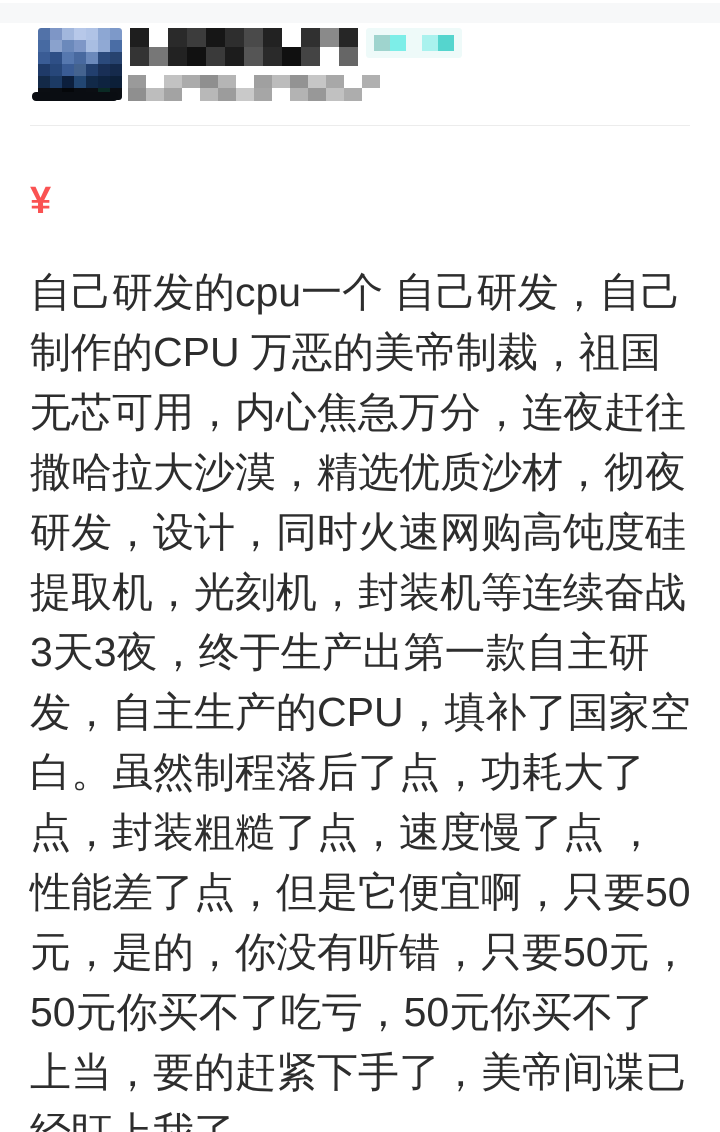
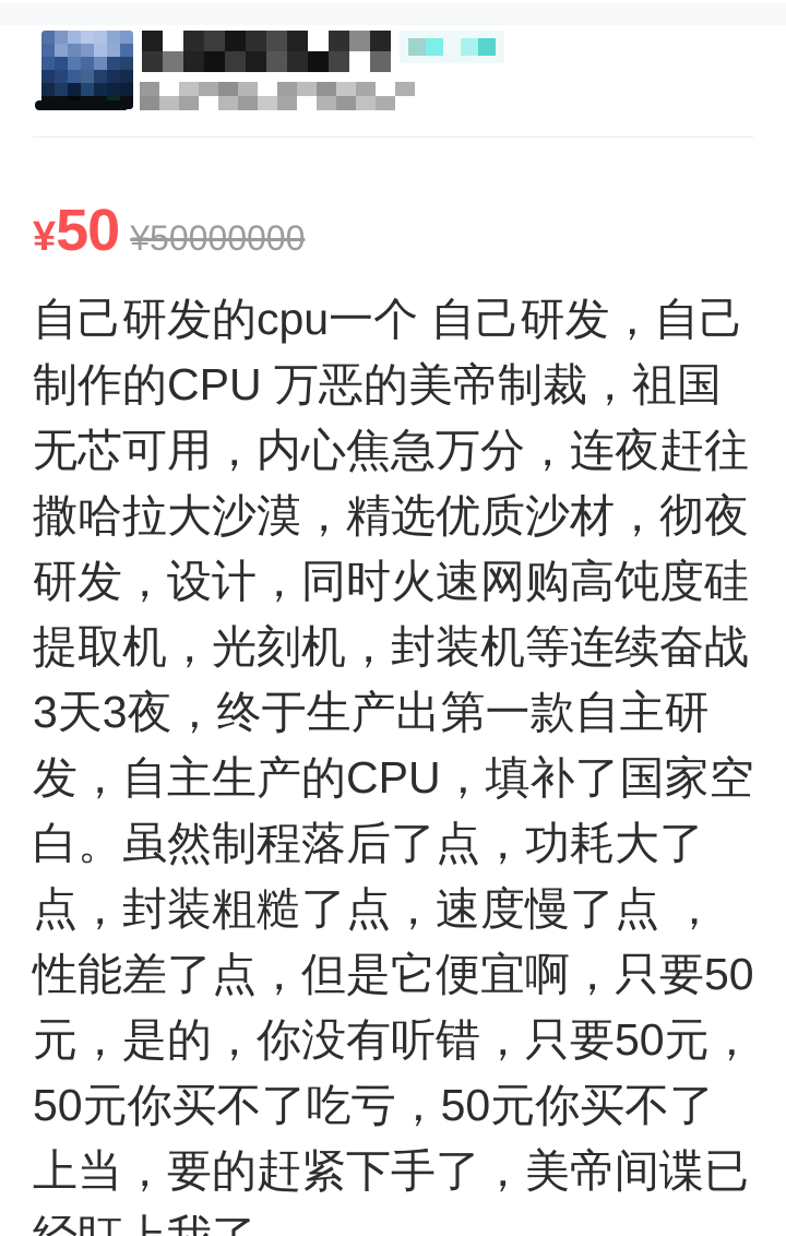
  ¥
+ 50
+ ¥50000000
  自己研发的cpu一个 自己研发，自己制作的CPU 万恶的美帝制裁，祖国无芯可用，内心焦急万分，连夜赶往撒哈拉大沙漠，精选优质沙材，彻夜研发，设计，同时火速网购高饨度硅提取机，光刻机，封装机等连续奋战3天3夜，终于生产出第一款自主研发，自主生产的CPU，填补了国家空白。虽然制程落后了点，功耗大了点，封装粗糙了点，速度慢了点 ，性能差了点，但是它便宜啊，只要50元，是的，你没有听错，只要50元，50元你买不了吃亏，50元你买不了上当，要的赶紧下手了，美帝间谍已
